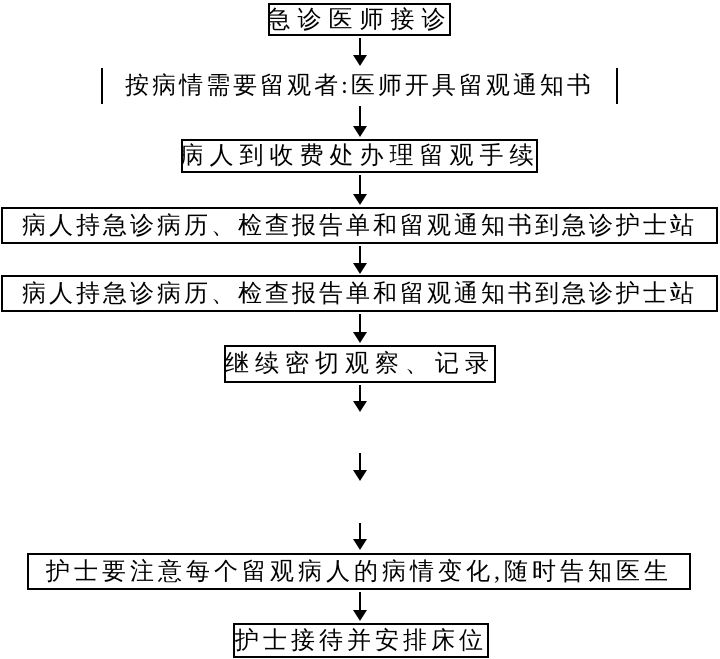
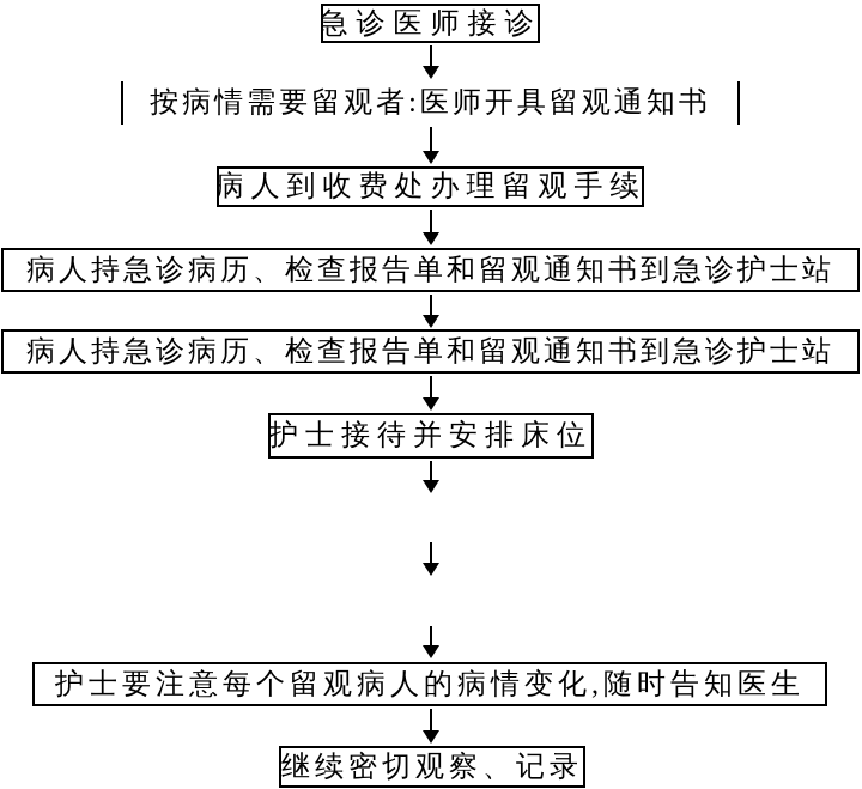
  急诊医师接诊
  按病情需要留观者:医师开具留观通知书
  病人到收费处办理留观手续
  病人持急诊病历、检查报告单和留观通知书到急诊护士站
  病人持急诊病历、检查报告单和留观通知书到急诊护士站
- 继续密切观察、记录
+ 护士接待并安排床位
  护士要注意每个留观病人的病情变化,随时告知医生
- 护士接待并安排床位
+ 继续密切观察、记录
